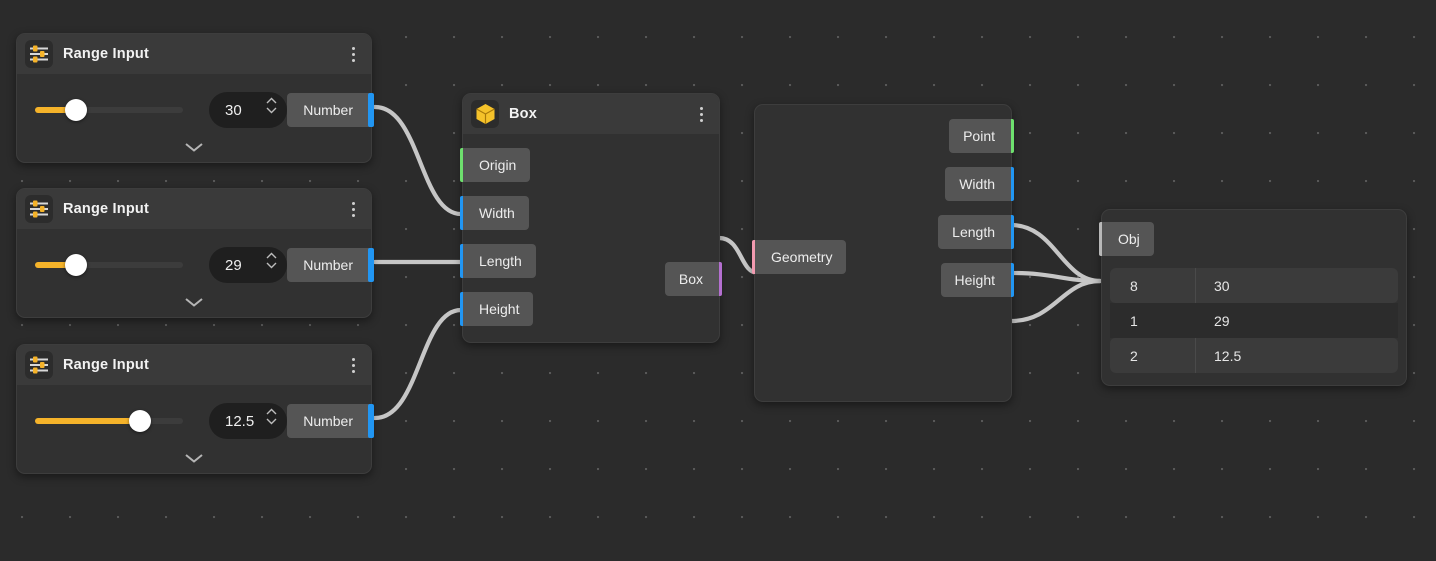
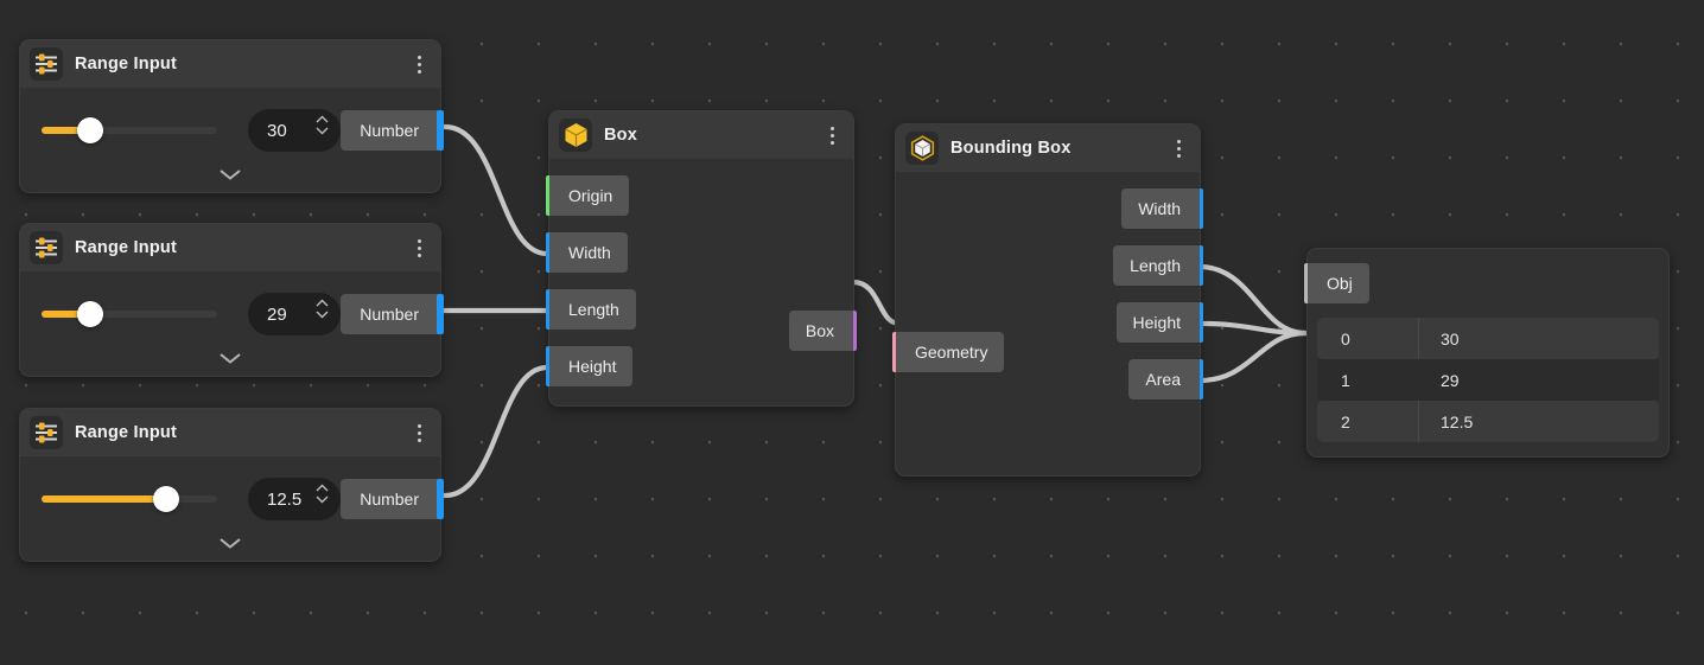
  Range Input
  30
  Number
  Range Input
  29
  Number
  Range Input
  12.5
  Number
  Box
  Origin
  Width
  Length
  Height
  Box
+ Bounding Box
  Geometry
- Point
  Width
  Length
  Height
+ Area
  Obj
- 8
+ 0
  30
  1
  29
  2
  12.5
